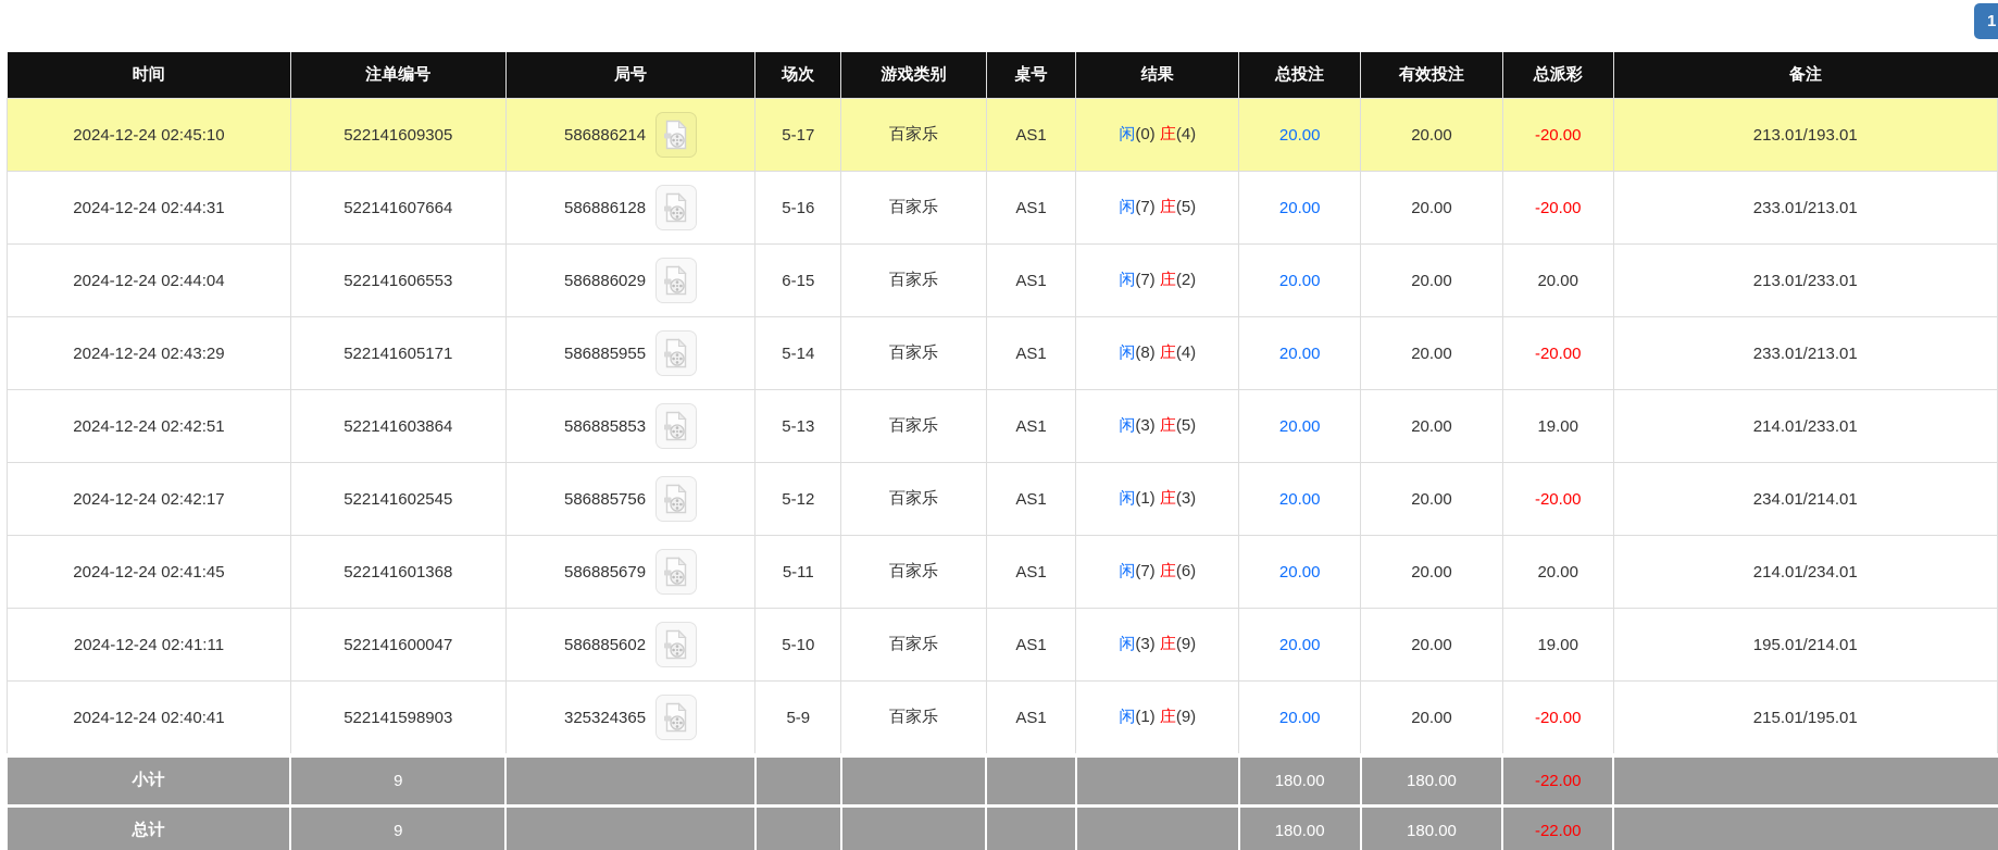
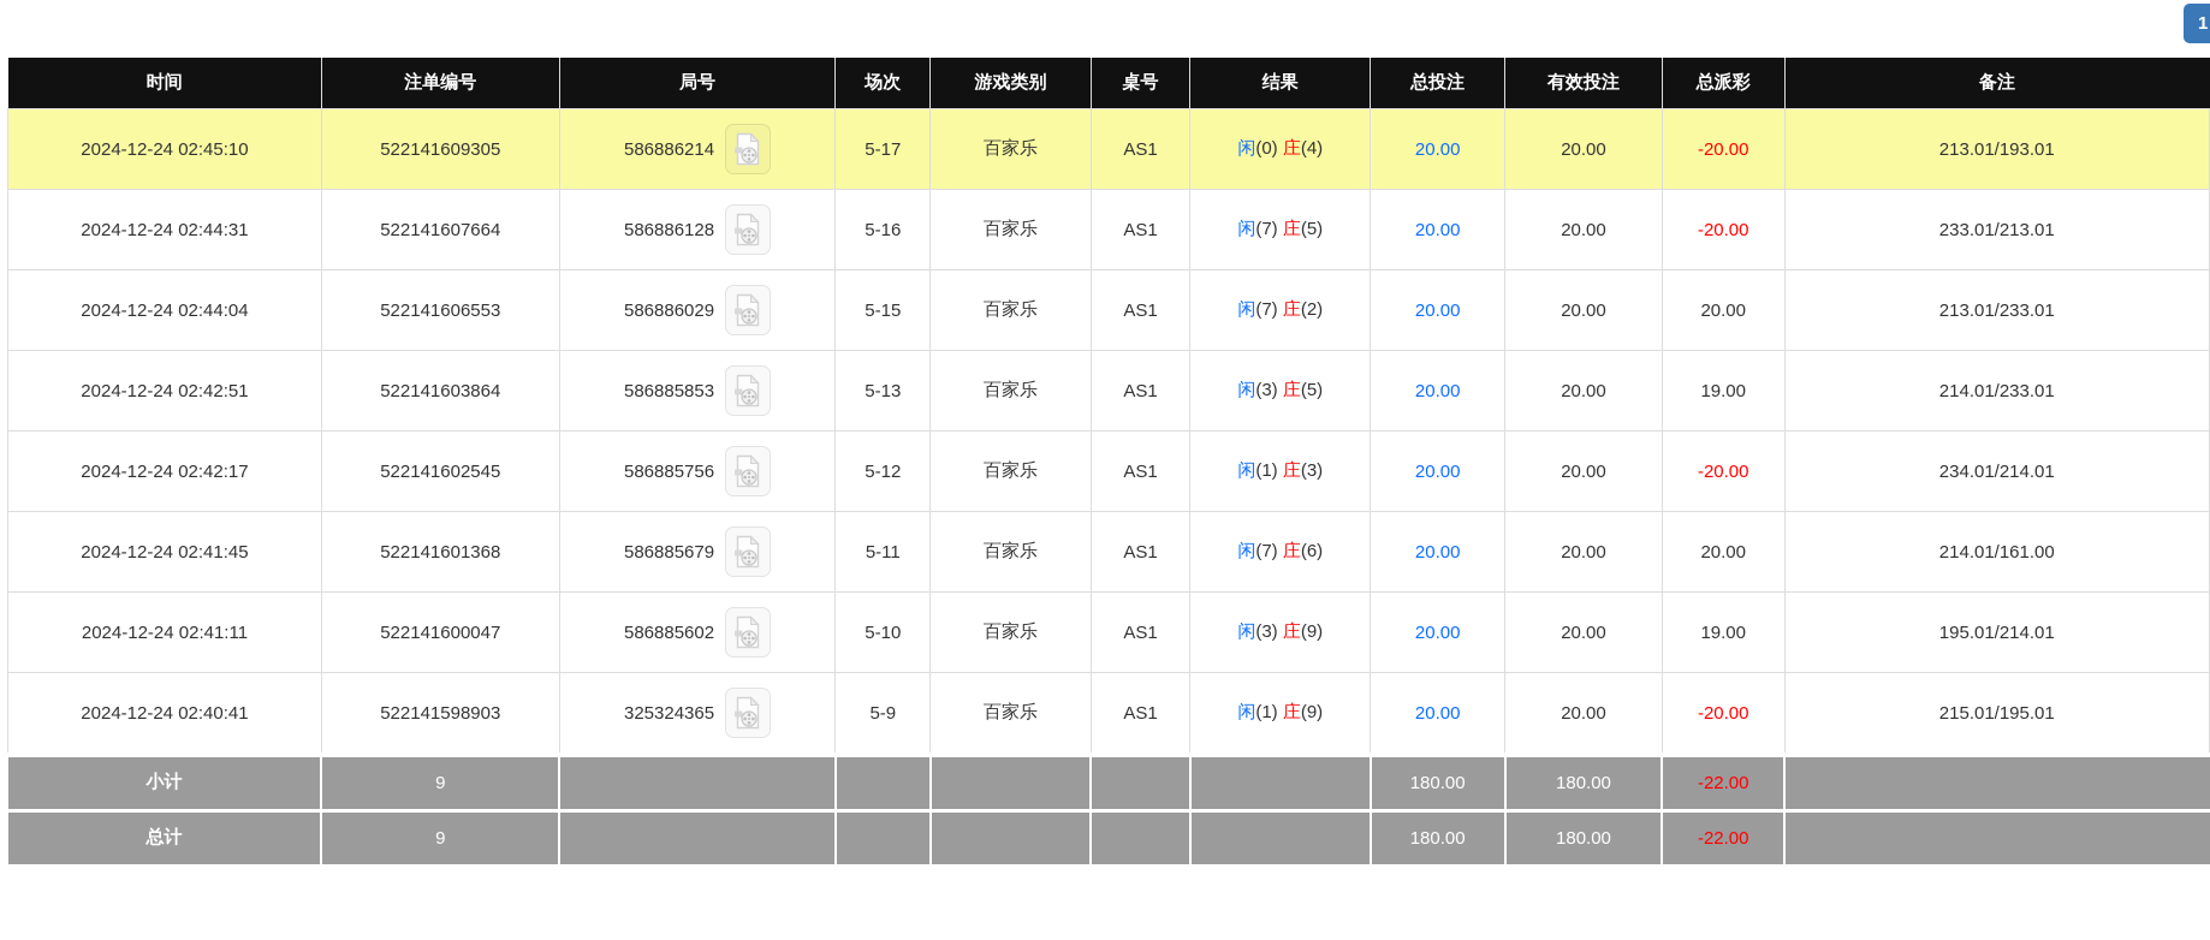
  1
  时间	注单编号	局号	场次	游戏类别	桌号	结果	总投注	有效投注	总派彩	备注
  2024-12-24 02:45:10	522141609305	586886214	5-17	百家乐	AS1	闲(0) 庄(4)	20.00	20.00	-20.00	213.01/193.01
  2024-12-24 02:44:31	522141607664	586886128	5-16	百家乐	AS1	闲(7) 庄(5)	20.00	20.00	-20.00	233.01/213.01
- 2024-12-24 02:44:04	522141606553	586886029	6-15	百家乐	AS1	闲(7) 庄(2)	20.00	20.00	20.00	213.01/233.01
+ 2024-12-24 02:44:04	522141606553	586886029	5-15	百家乐	AS1	闲(7) 庄(2)	20.00	20.00	20.00	213.01/233.01
- 2024-12-24 02:43:29	522141605171	586885955	5-14	百家乐	AS1	闲(8) 庄(4)	20.00	20.00	-20.00	233.01/213.01
  2024-12-24 02:42:51	522141603864	586885853	5-13	百家乐	AS1	闲(3) 庄(5)	20.00	20.00	19.00	214.01/233.01
  2024-12-24 02:42:17	522141602545	586885756	5-12	百家乐	AS1	闲(1) 庄(3)	20.00	20.00	-20.00	234.01/214.01
- 2024-12-24 02:41:45	522141601368	586885679	5-11	百家乐	AS1	闲(7) 庄(6)	20.00	20.00	20.00	214.01/234.01
+ 2024-12-24 02:41:45	522141601368	586885679	5-11	百家乐	AS1	闲(7) 庄(6)	20.00	20.00	20.00	214.01/161.00
  2024-12-24 02:41:11	522141600047	586885602	5-10	百家乐	AS1	闲(3) 庄(9)	20.00	20.00	19.00	195.01/214.01
  2024-12-24 02:40:41	522141598903	325324365	5-9	百家乐	AS1	闲(1) 庄(9)	20.00	20.00	-20.00	215.01/195.01
  小计	9						180.00	180.00	-22.00
  总计	9						180.00	180.00	-22.00
